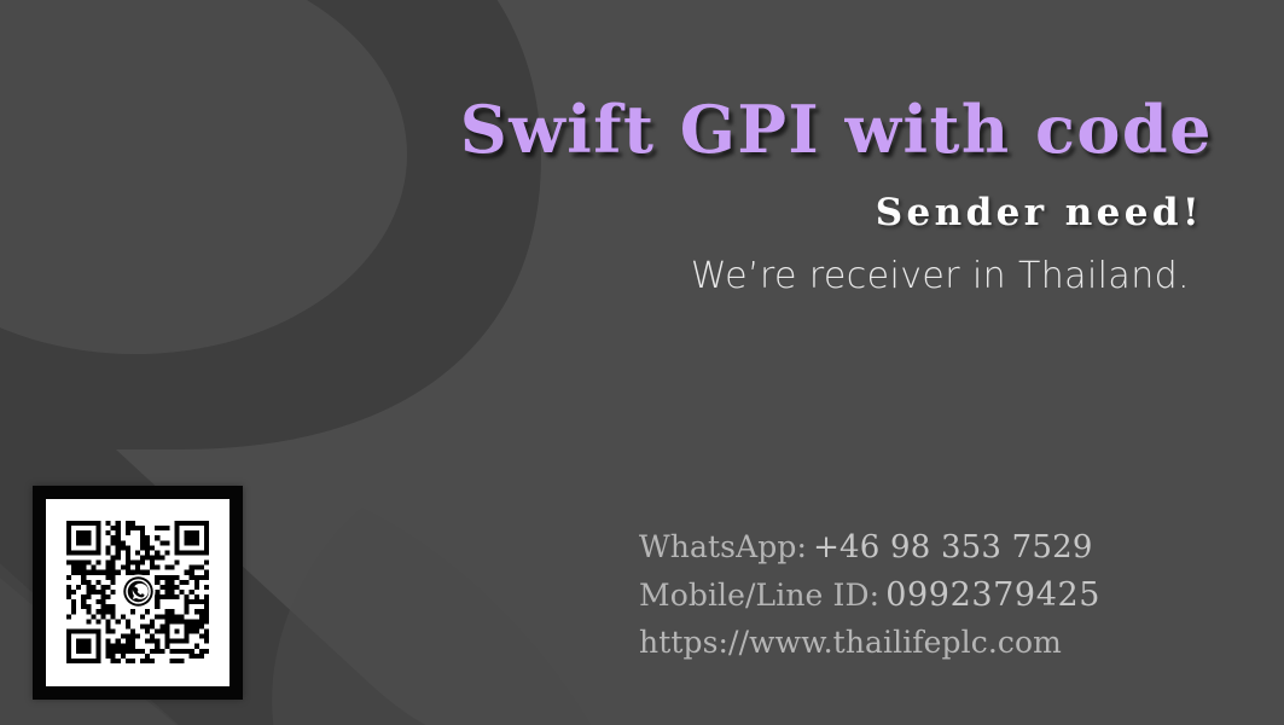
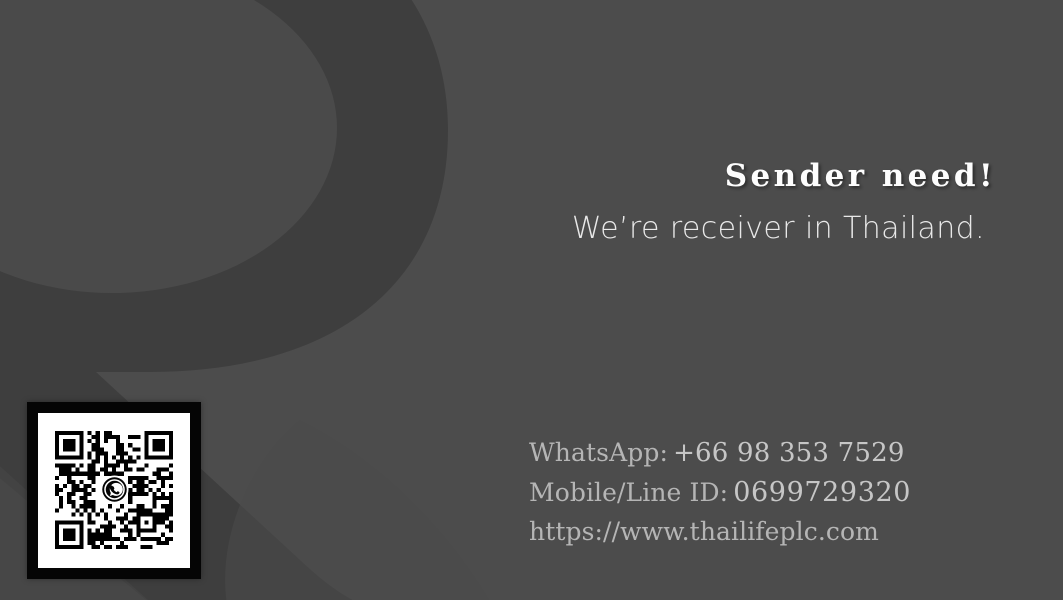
- Swift GPI with code
  Sender need!
  We’re receiver in Thailand.
- WhatsApp: +46 98 353 7529
+ WhatsApp: +66 98 353 7529
- Mobile/Line ID: 0992379425
+ Mobile/Line ID: 0699729320
  https://www.thailifeplc.com
